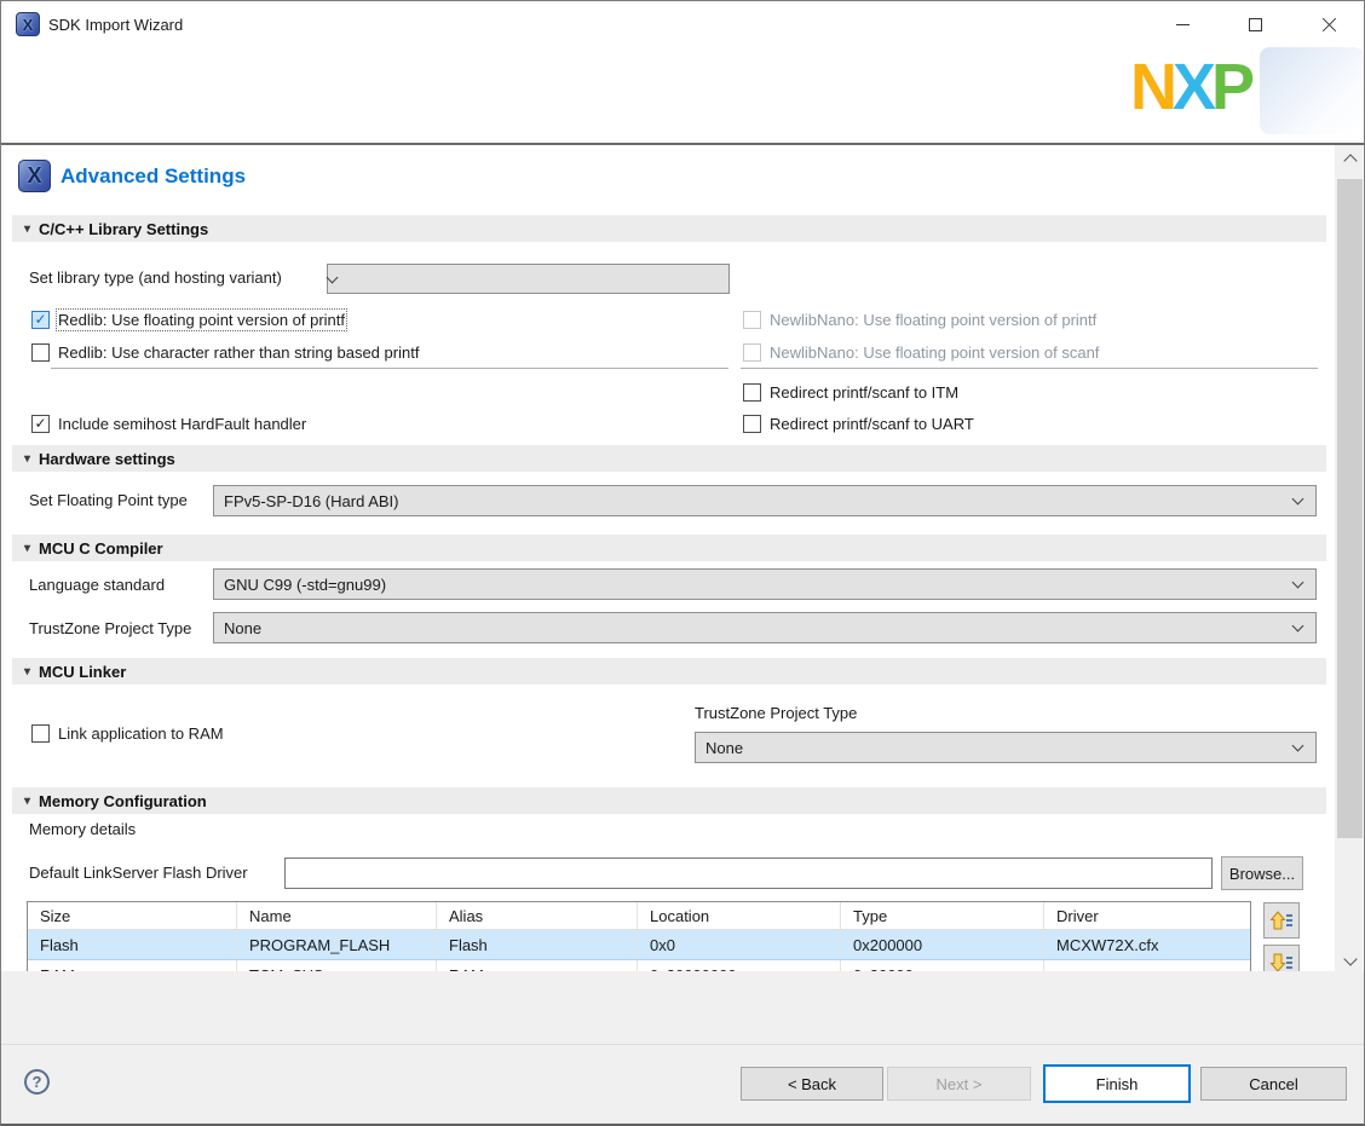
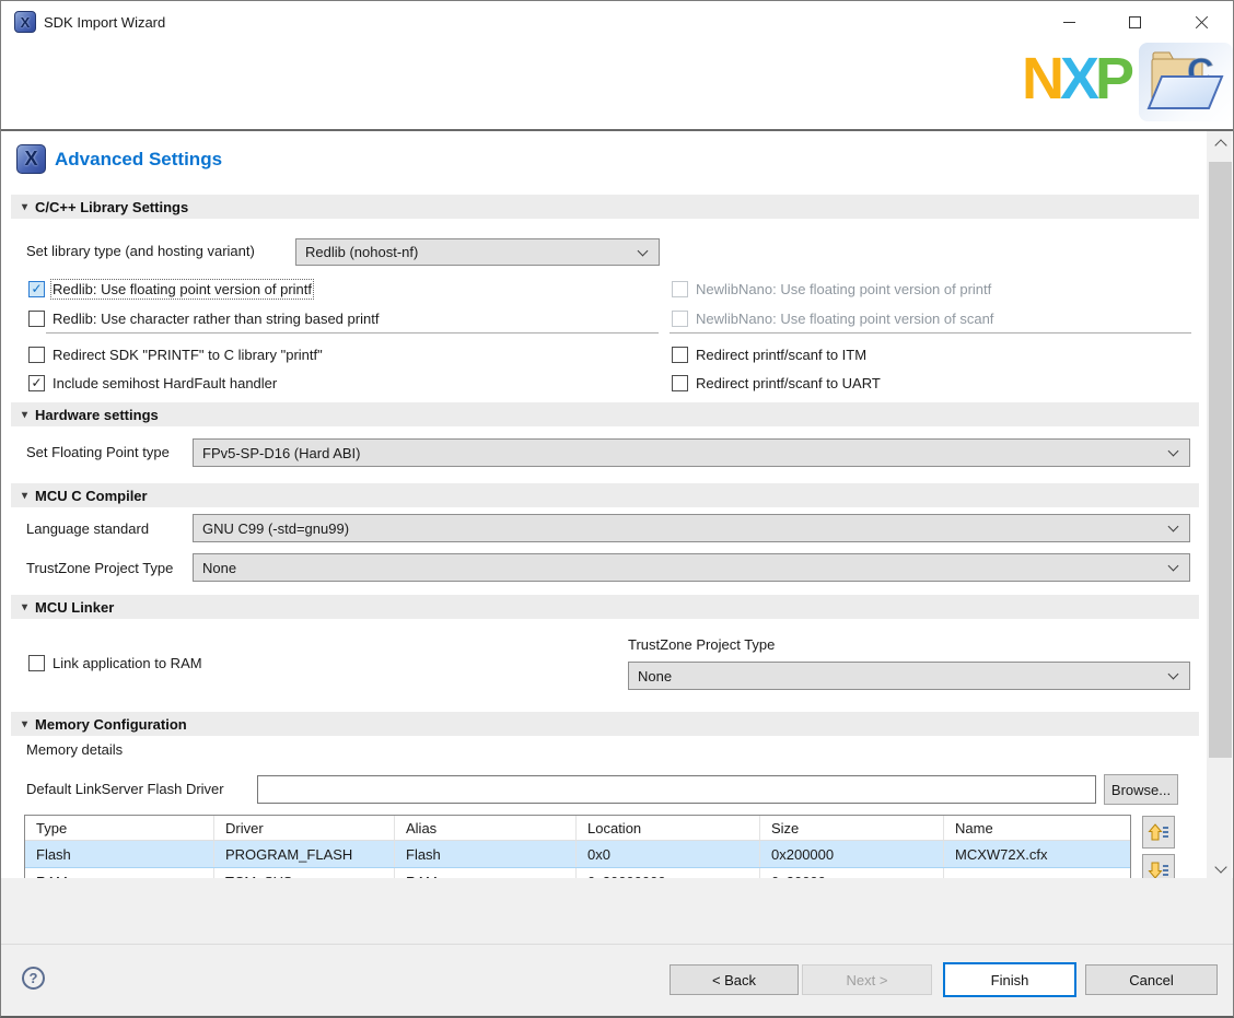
  X
  SDK Import Wizard
  NXP
+ C
  X
  Advanced Settings
  ▾
  C/C++ Library Settings
  Set library type (and hosting variant)
+ Redlib (nohost-nf)
  ✓
  Redlib: Use floating point version of printf
  Redlib: Use character rather than string based printf
+ Redirect SDK "PRINTF" to C library "printf"
  ✓
  Include semihost HardFault handler
  NewlibNano: Use floating point version of printf
  NewlibNano: Use floating point version of scanf
  Redirect printf/scanf to ITM
  Redirect printf/scanf to UART
  ▾
  Hardware settings
  Set Floating Point type
  FPv5-SP-D16 (Hard ABI)
  ▾
  MCU C Compiler
  Language standard
  GNU C99 (-std=gnu99)
  TrustZone Project Type
  None
  ▾
  MCU Linker
  Link application to RAM
  TrustZone Project Type
  None
  ▾
  Memory Configuration
  Memory details
  Default LinkServer Flash Driver
  Browse...
- Size
+ Type
- Name
+ Driver
  Alias
  Location
- Type
+ Size
- Driver
+ Name
  Flash
  PROGRAM_FLASH
  Flash
  0x0
  0x200000
  MCXW72X.cfx
  ?
  < Back
  Next >
  Finish
  Cancel
